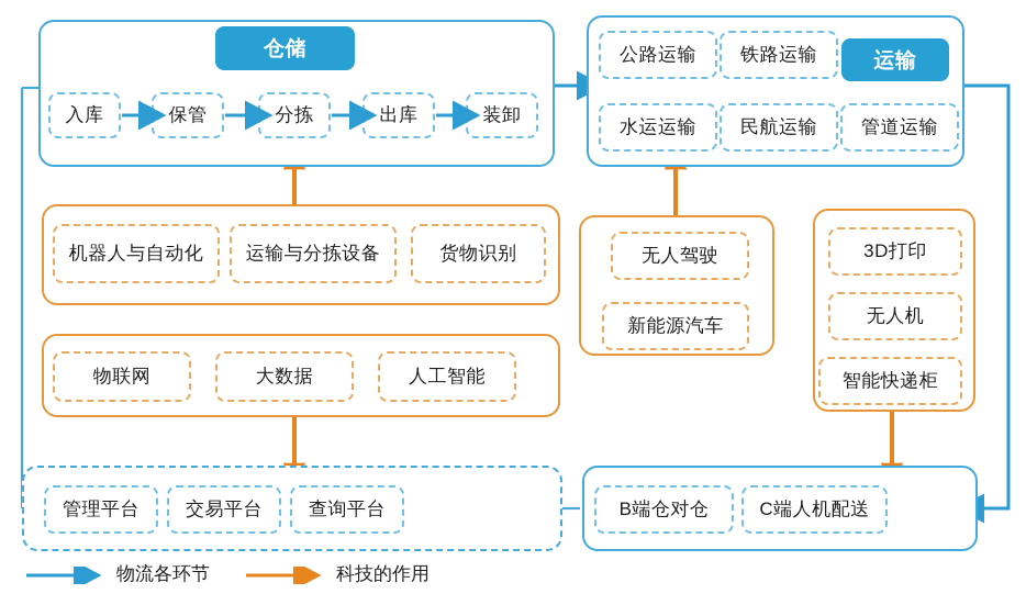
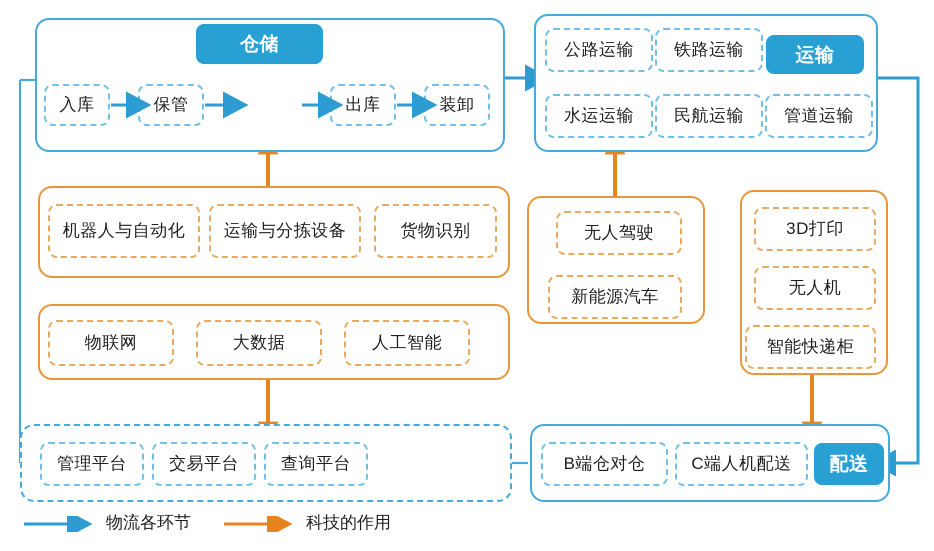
  仓储
  入库
  保管
- 分拣
  出库
  装卸
  公路运输
  铁路运输
  运输
  水运运输
  民航运输
  管道运输
  机器人与自动化
  运输与分拣设备
  货物识别
  物联网
  大数据
  人工智能
  无人驾驶
  新能源汽车
  3D打印
  无人机
  智能快递柜
  管理平台
  交易平台
  查询平台
  B端仓对仓
  C端人机配送
+ 配送
  物流各环节
  科技的作用
